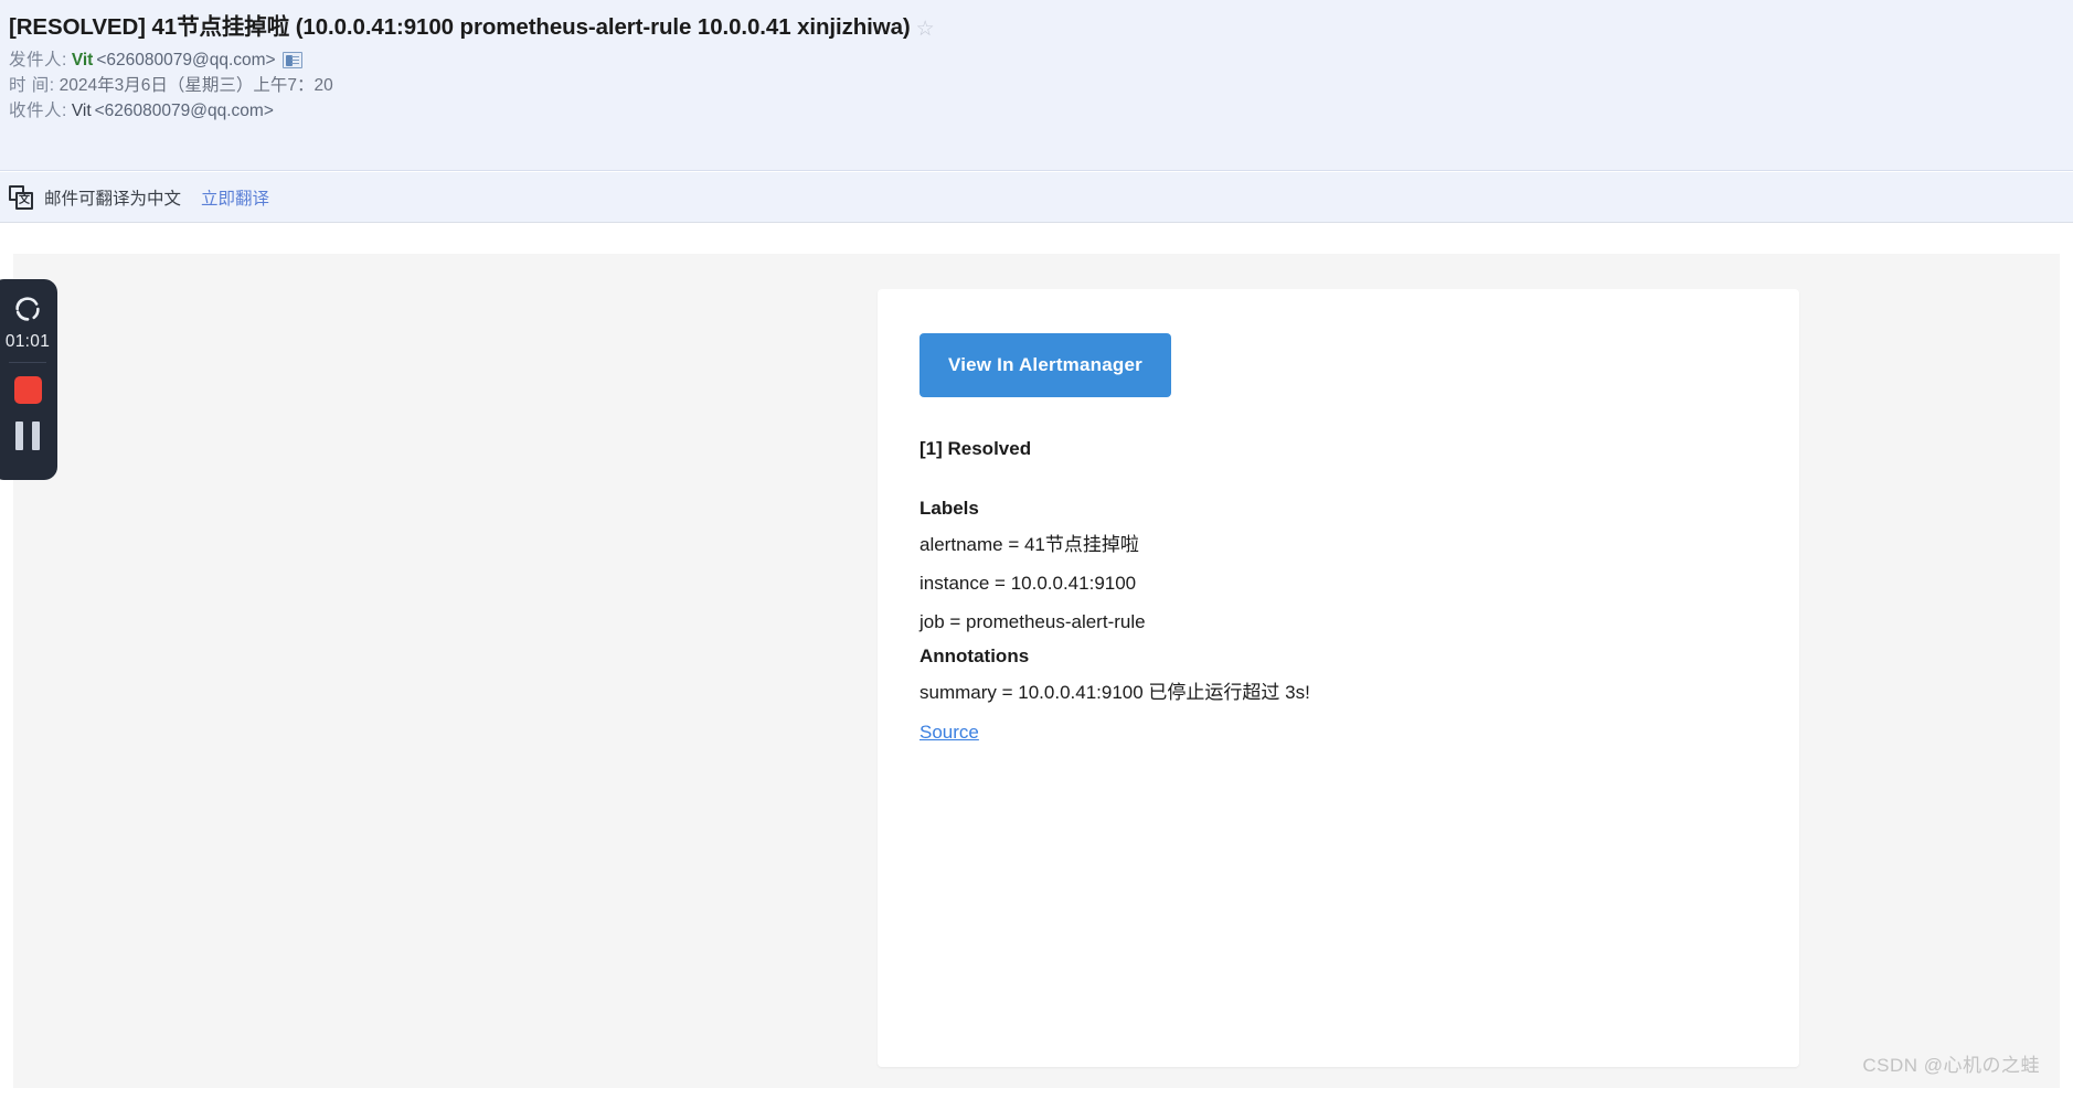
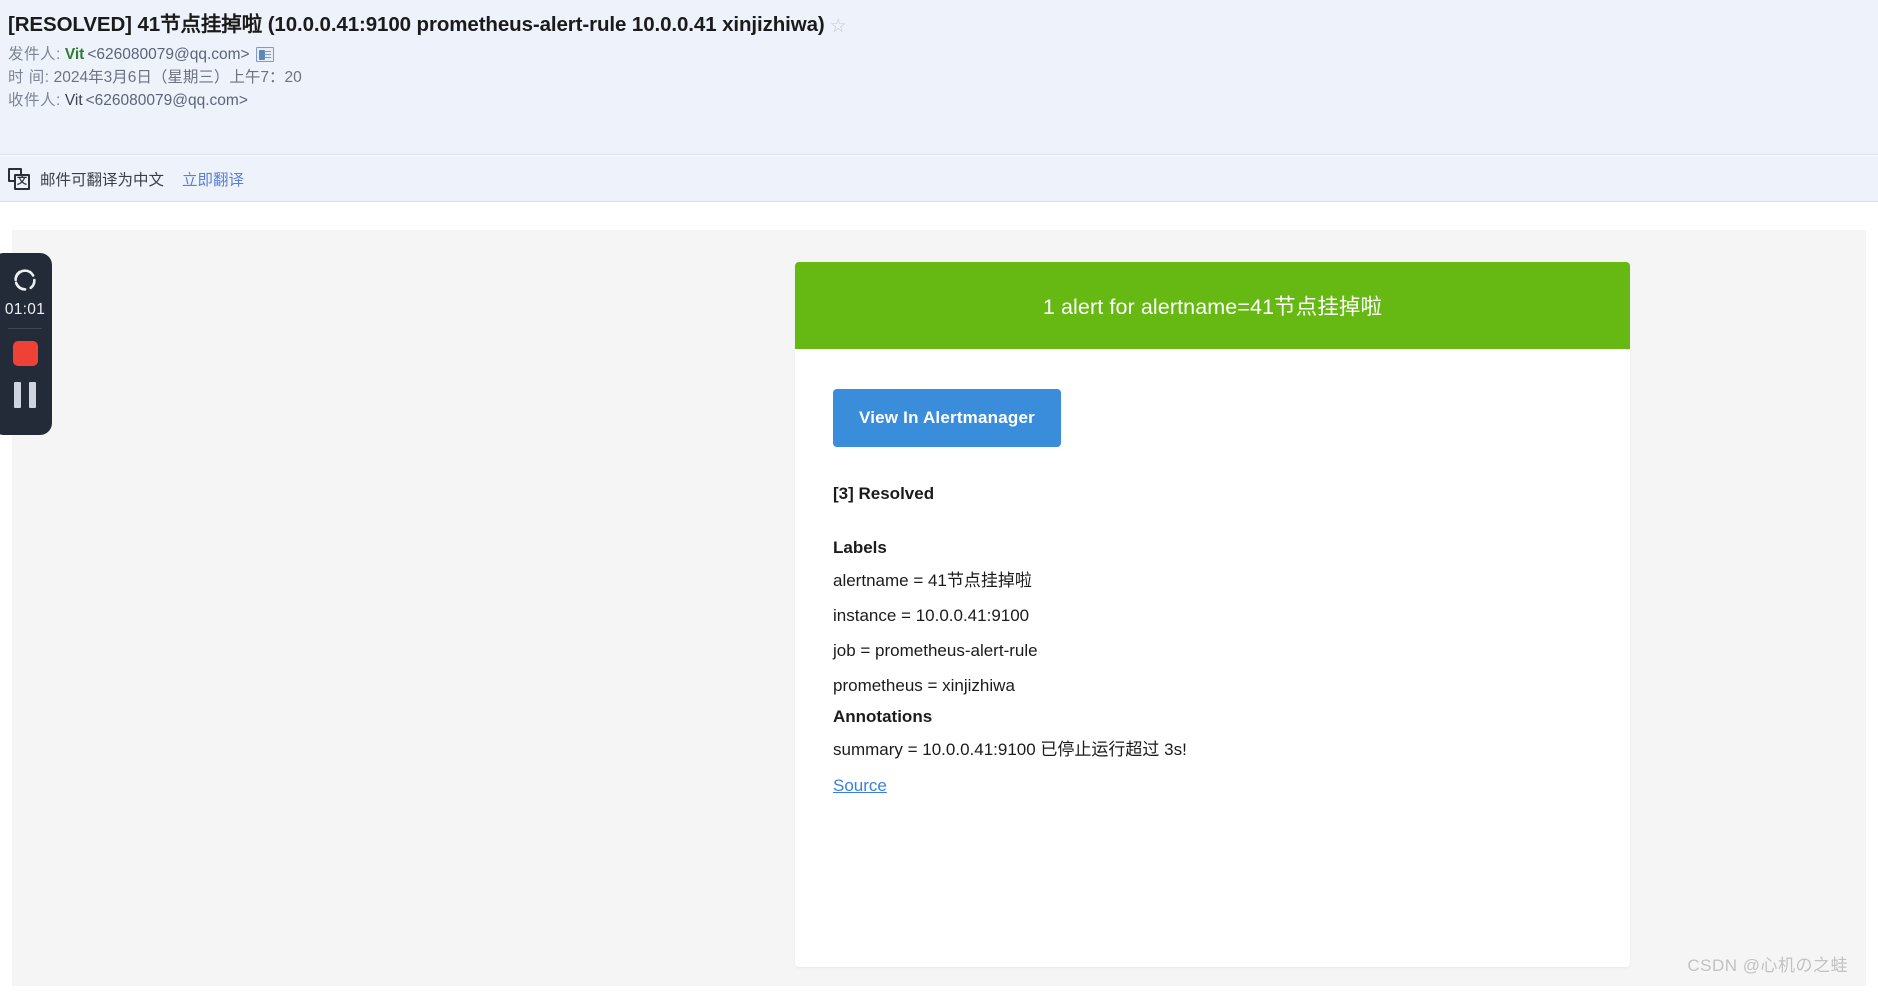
  [RESOLVED] 41节点挂掉啦 (10.0.0.41:9100 prometheus-alert-rule 10.0.0.41 xinjizhiwa) ☆
  发件人: Vit <626080079@qq.com>
  时 间: 2024年3月6日（星期三）上午7：20
  收件人: Vit <626080079@qq.com>
  文
  邮件可翻译为中文
  立即翻译
+ 1 alert for alertname=41节点挂掉啦
  View In Alertmanager
- [1] Resolved
+ [3] Resolved
  Labels
  alertname = 41节点挂掉啦
  instance = 10.0.0.41:9100
  job = prometheus-alert-rule
+ prometheus = xinjizhiwa
  Annotations
  summary = 10.0.0.41:9100 已停止运行超过 3s!
  Source
  CSDN @心机の之蛙
  01:01
